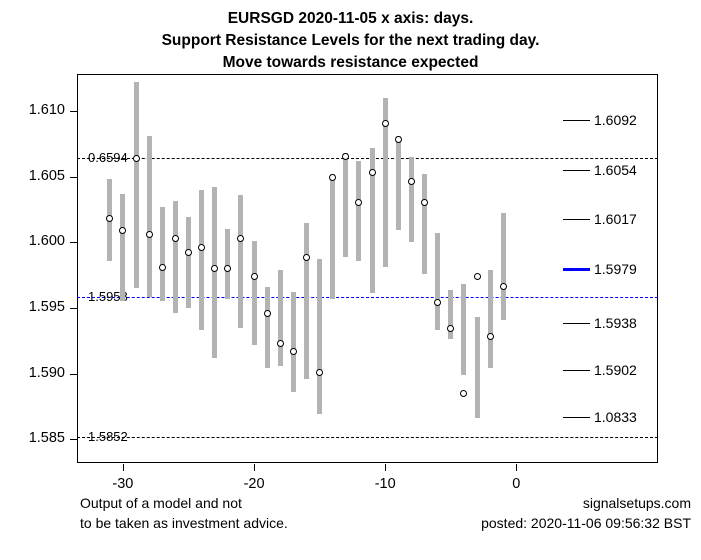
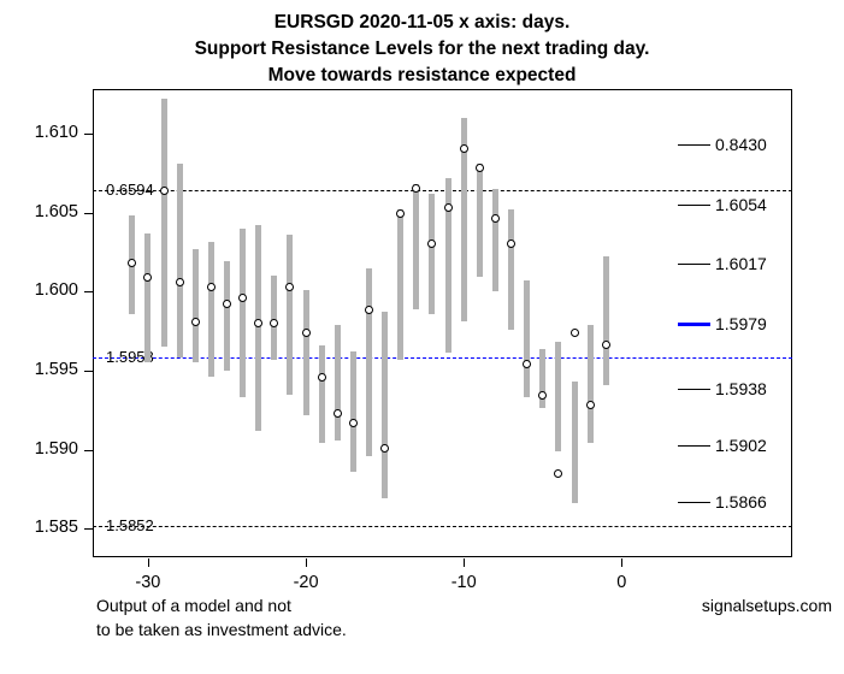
  EURSGD 2020-11-05 x axis: days.
  Support Resistance Levels for the next trading day.
  Move towards resistance expected
  1.585
  1.590
  1.595
  1.600
  1.605
  1.610
  -30
  -20
  -10
  0
  0.6594
  1.595
  1.5852
- 1.6092
+ 0.8430
  1.6054
  1.6017
  1.5979
  1.5938
  1.5902
- 1.0833
+ 1.5866
  Output of a model and not
  to be taken as investment advice.
  signalsetups.com
- posted: 2020-11-06 09:56:32 BST
